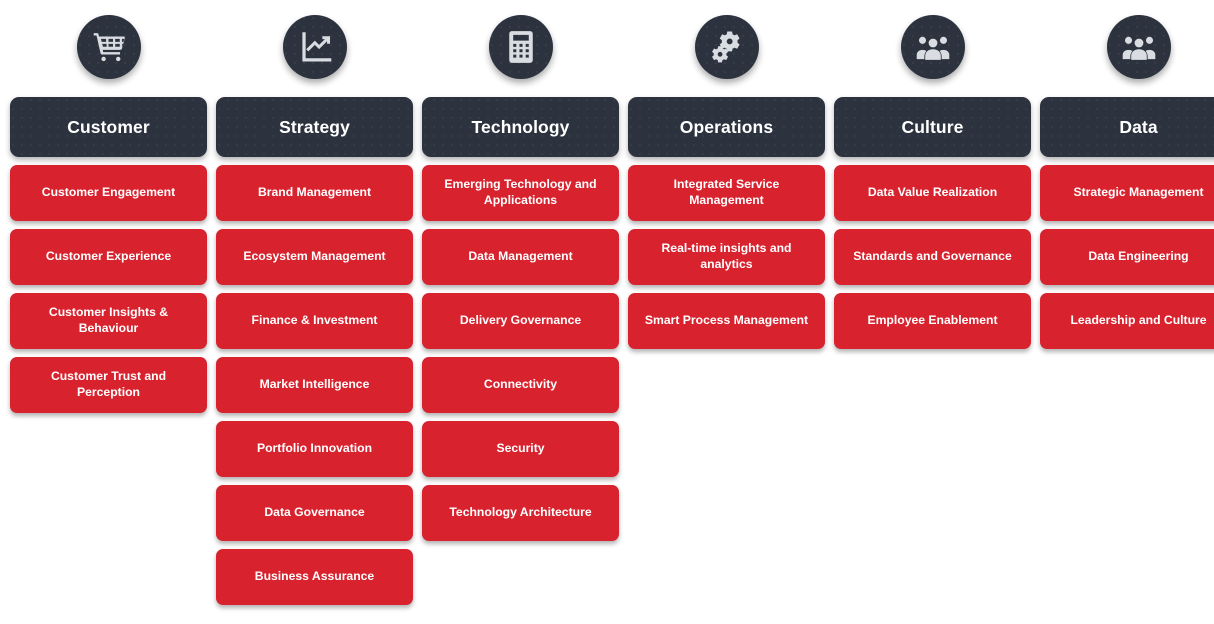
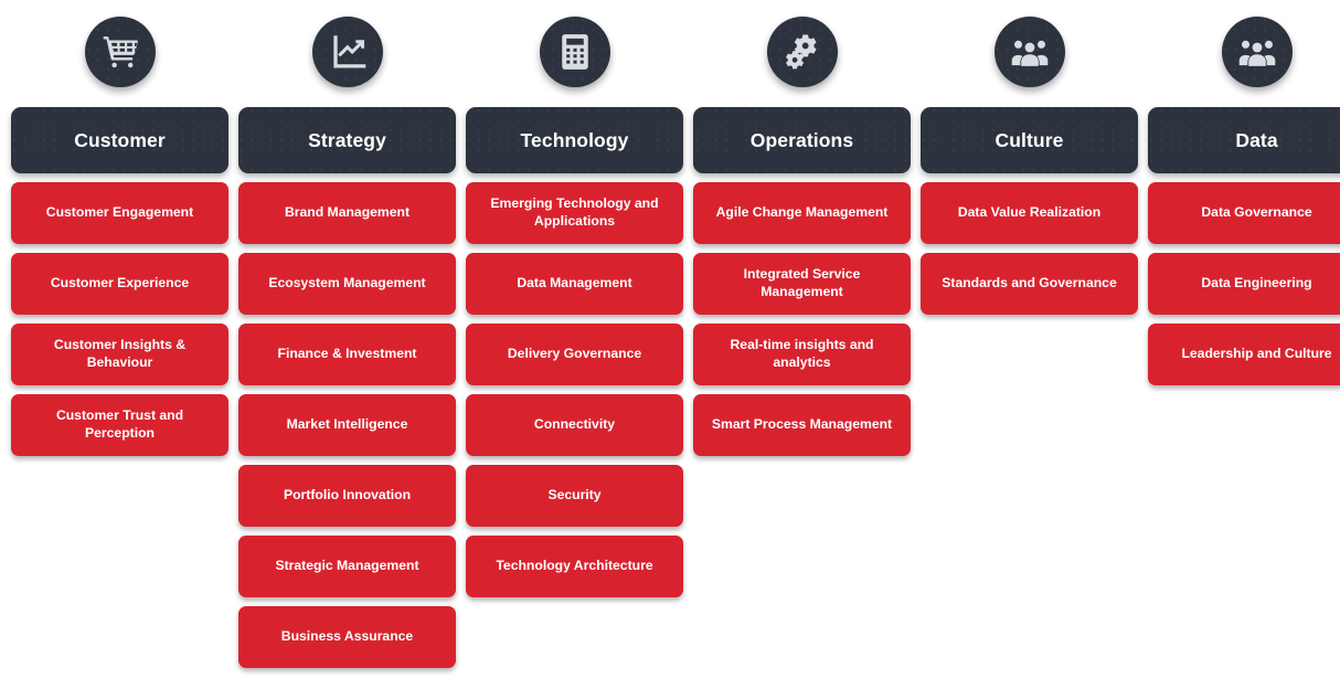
  Customer
  Customer Engagement
  Customer Experience
  Customer Insights & Behaviour
  Customer Trust and Perception
  Strategy
  Brand Management
  Ecosystem Management
  Finance & Investment
  Market Intelligence
  Portfolio Innovation
- Data Governance
+ Strategic Management
  Business Assurance
  Technology
  Emerging Technology and Applications
  Data Management
  Delivery Governance
  Connectivity
  Security
  Technology Architecture
  Operations
+ Agile Change Management
  Integrated Service Management
  Real-time insights and analytics
  Smart Process Management
  Culture
  Data Value Realization
  Standards and Governance
- Employee Enablement
  Data
- Strategic Management
+ Data Governance
  Data Engineering
  Leadership and Culture
